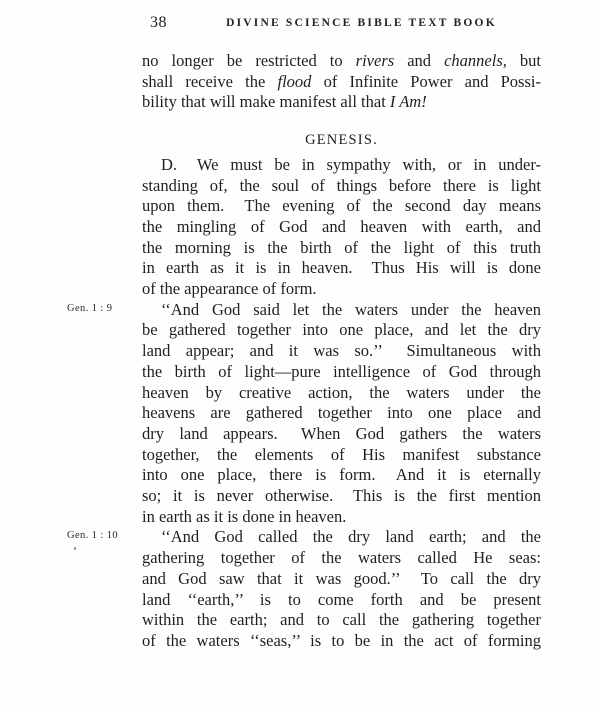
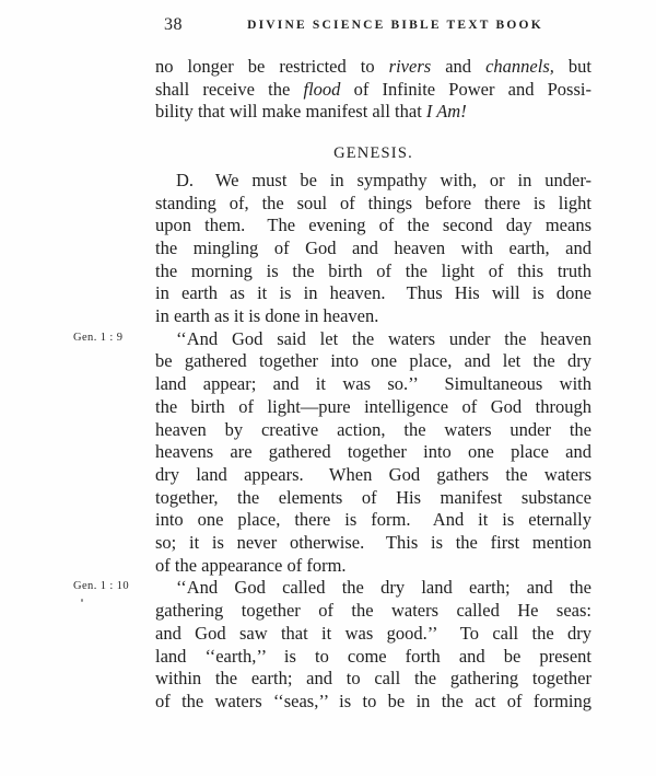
  38
  DIVINE SCIENCE BIBLE TEXT BOOK
  no longer be restricted to rivers and channels, but
  shall receive the flood of Infinite Power and Possi-
  bility that will make manifest all that I Am!
  GENESIS.
  D. We must be in sympathy with, or in under-
  standing of, the soul of things before there is light
  upon them. The evening of the second day means
  the mingling of God and heaven with earth, and
  the morning is the birth of the light of this truth
  in earth as it is in heaven. Thus His will is done
- of the appearance of form.
+ in earth as it is done in heaven.
  Gen. 1 : 9
  ‘‘And God said let the waters under the heaven
  be gathered together into one place, and let the dry
  land appear; and it was so.’’ Simultaneous with
  the birth of light—pure intelligence of God through
  heaven by creative action, the waters under the
  heavens are gathered together into one place and
  dry land appears. When God gathers the waters
  together, the elements of His manifest substance
  into one place, there is form. And it is eternally
  so; it is never otherwise. This is the first mention
- in earth as it is done in heaven.
+ of the appearance of form.
  Gen. 1 : 10
  ‘‘And God called the dry land earth; and the
  gathering together of the waters called He seas:
  and God saw that it was good.’’ To call the dry
  land ‘‘earth,’’ is to come forth and be present
  within the earth; and to call the gathering together
  of the waters ‘‘seas,’’ is to be in the act of forming
